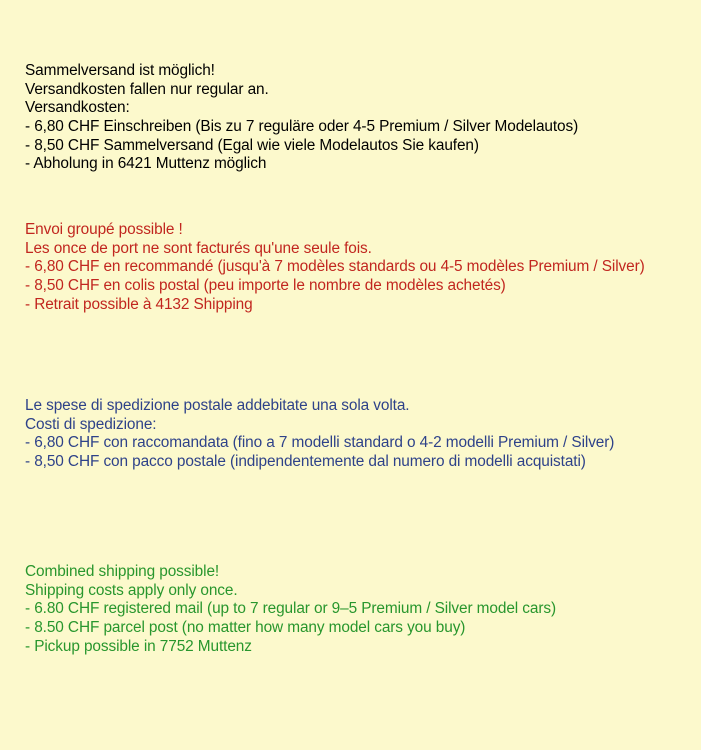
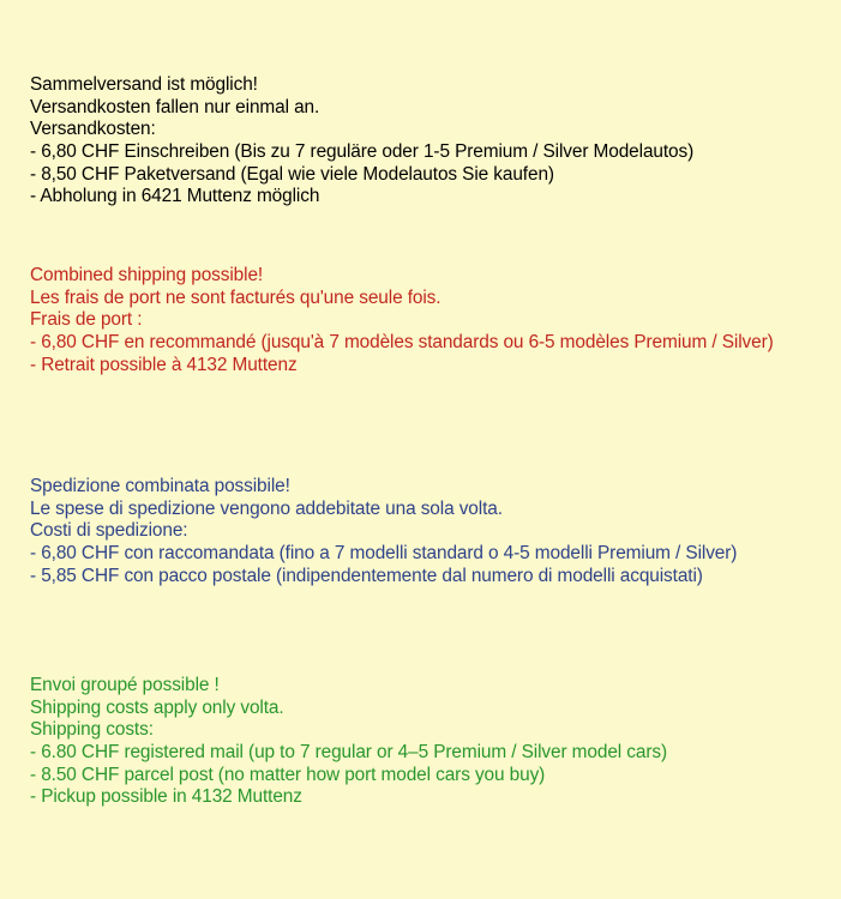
  Sammelversand ist möglich!
- Versandkosten fallen nur regular an.
+ Versandkosten fallen nur einmal an.
  Versandkosten:
- - 6,80 CHF Einschreiben (Bis zu 7 reguläre oder 4-5 Premium / Silver Modelautos)
+ - 6,80 CHF Einschreiben (Bis zu 7 reguläre oder 1-5 Premium / Silver Modelautos)
- - 8,50 CHF Sammelversand (Egal wie viele Modelautos Sie kaufen)
+ - 8,50 CHF Paketversand (Egal wie viele Modelautos Sie kaufen)
  - Abholung in 6421 Muttenz möglich
- Envoi groupé possible !
+ Combined shipping possible!
- Les once de port ne sont facturés qu'une seule fois.
+ Les frais de port ne sont facturés qu'une seule fois.
+ Frais de port :
- - 6,80 CHF en recommandé (jusqu'à 7 modèles standards ou 4-5 modèles Premium / Silver)
+ - 6,80 CHF en recommandé (jusqu'à 7 modèles standards ou 6-5 modèles Premium / Silver)
- - 8,50 CHF en colis postal (peu importe le nombre de modèles achetés)
- - Retrait possible à 4132 Shipping
+ - Retrait possible à 4132 Muttenz
+ Spedizione combinata possibile!
- Le spese di spedizione postale addebitate una sola volta.
+ Le spese di spedizione vengono addebitate una sola volta.
  Costi di spedizione:
- - 6,80 CHF con raccomandata (fino a 7 modelli standard o 4-2 modelli Premium / Silver)
+ - 6,80 CHF con raccomandata (fino a 7 modelli standard o 4-5 modelli Premium / Silver)
- - 8,50 CHF con pacco postale (indipendentemente dal numero di modelli acquistati)
+ - 5,85 CHF con pacco postale (indipendentemente dal numero di modelli acquistati)
- Combined shipping possible!
+ Envoi groupé possible !
- Shipping costs apply only once.
+ Shipping costs apply only volta.
+ Shipping costs:
- - 6.80 CHF registered mail (up to 7 regular or 9–5 Premium / Silver model cars)
+ - 6.80 CHF registered mail (up to 7 regular or 4–5 Premium / Silver model cars)
- - 8.50 CHF parcel post (no matter how many model cars you buy)
+ - 8.50 CHF parcel post (no matter how port model cars you buy)
- - Pickup possible in 7752 Muttenz
+ - Pickup possible in 4132 Muttenz
